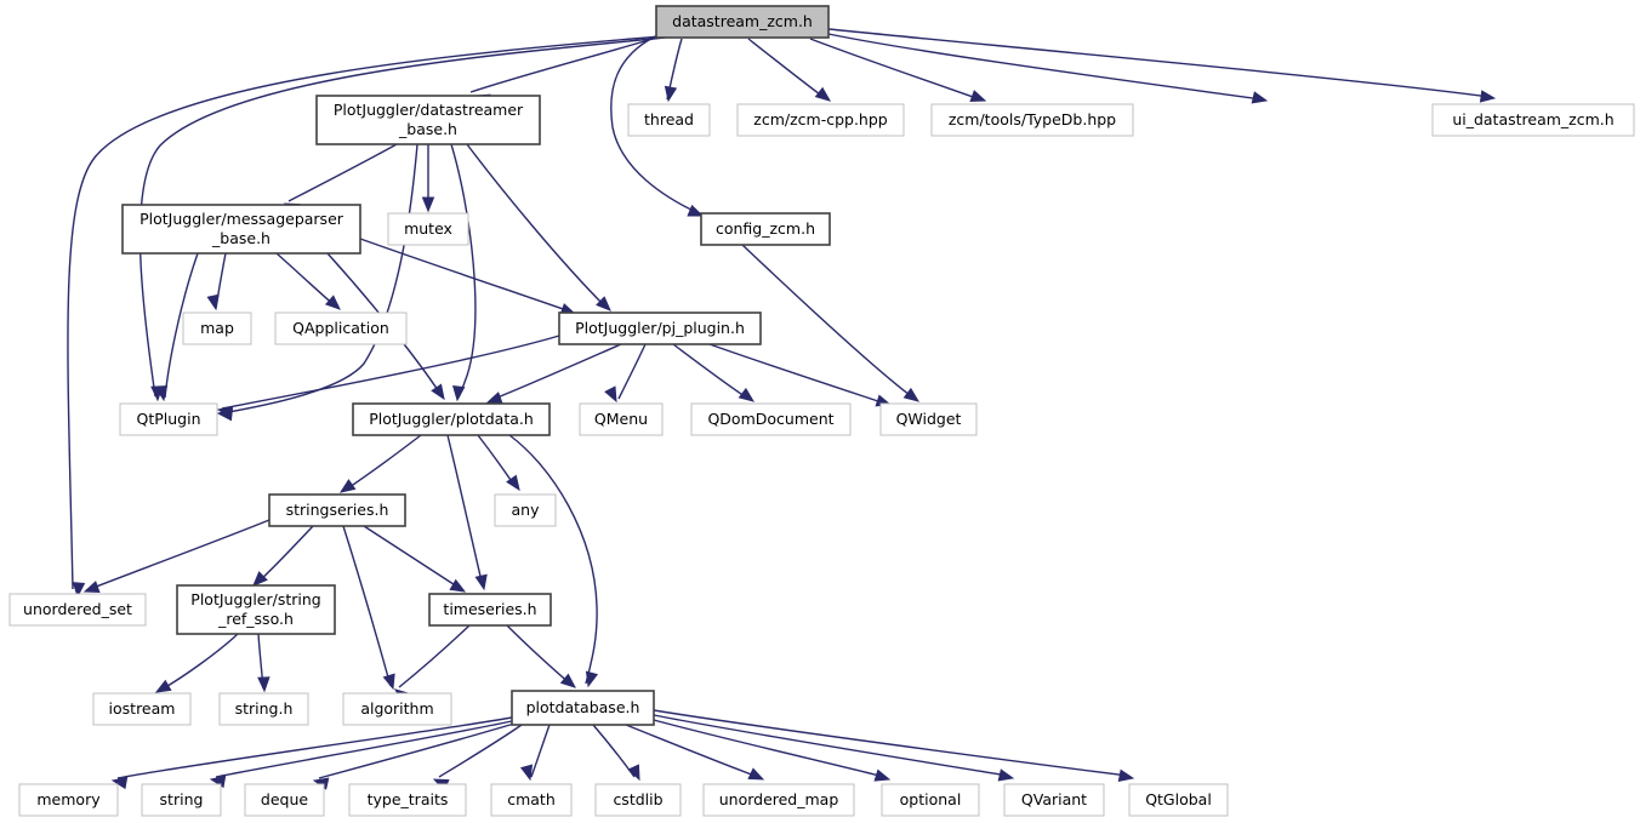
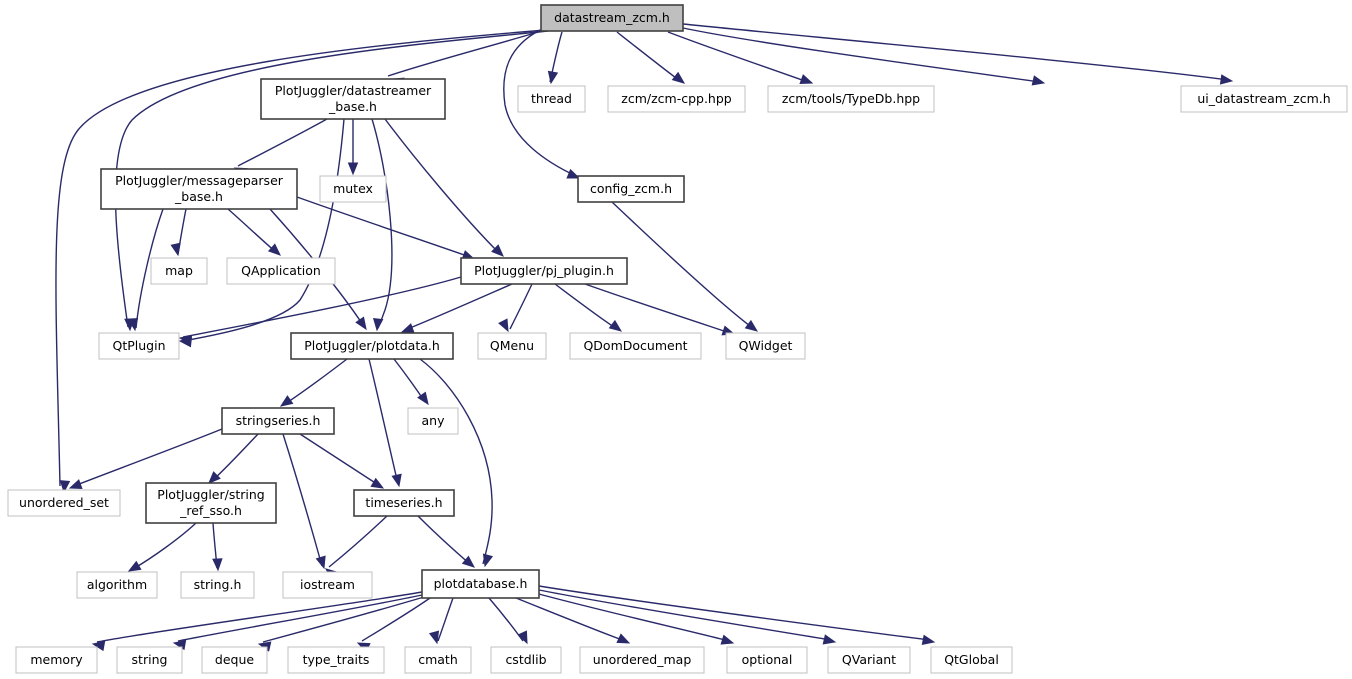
  datastream_zcm.h
  PlotJuggler/datastreamer _base.h
  thread
  zcm/zcm-cpp.hpp
  zcm/tools/TypeDb.hpp
  ui_datastream_zcm.h
  PlotJuggler/messageparser _base.h
  mutex
  config_zcm.h
  map
  QApplication
  PlotJuggler/pj_plugin.h
  QtPlugin
  PlotJuggler/plotdata.h
  QMenu
  QDomDocument
  QWidget
  stringseries.h
  any
  unordered_set
  PlotJuggler/string _ref_sso.h
  timeseries.h
- iostream
+ algorithm
  string.h
- algorithm
+ iostream
  plotdatabase.h
  memory
  string
  deque
  type_traits
  cmath
  cstdlib
  unordered_map
  optional
  QVariant
  QtGlobal
